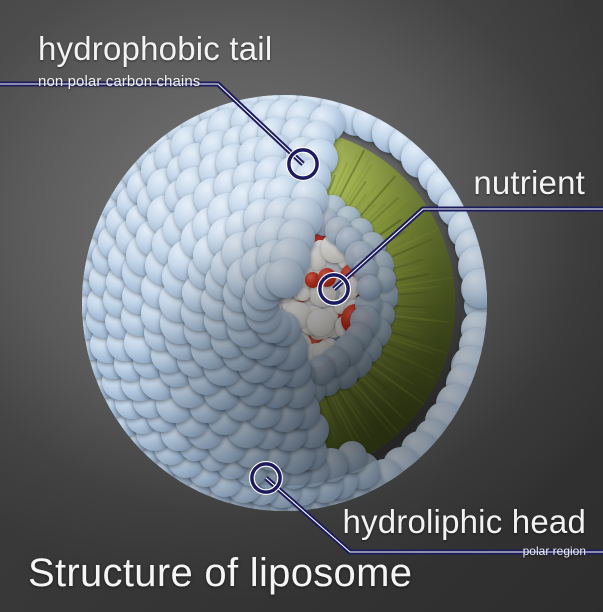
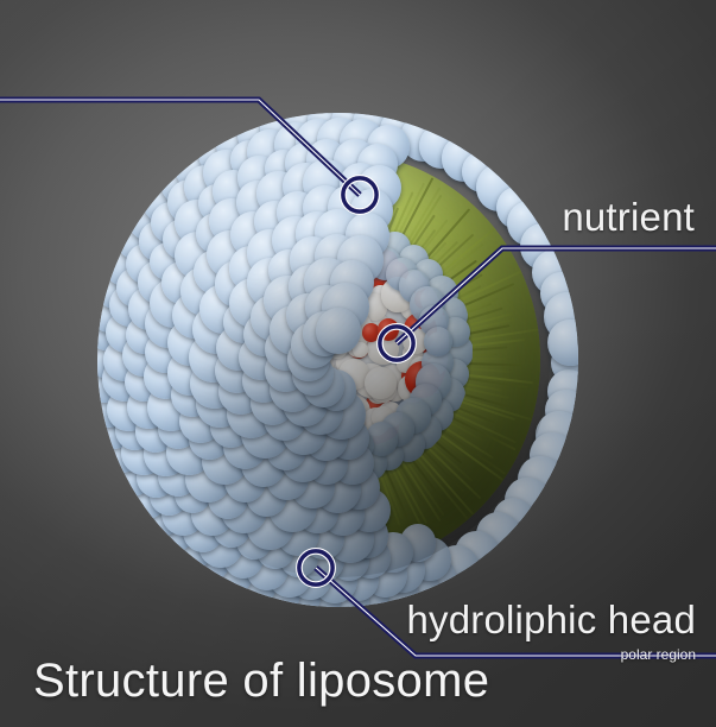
- hydrophobic tail
- non polar carbon chains
  nutrient
  hydroliphic head
  polar region
  Structure of liposome
